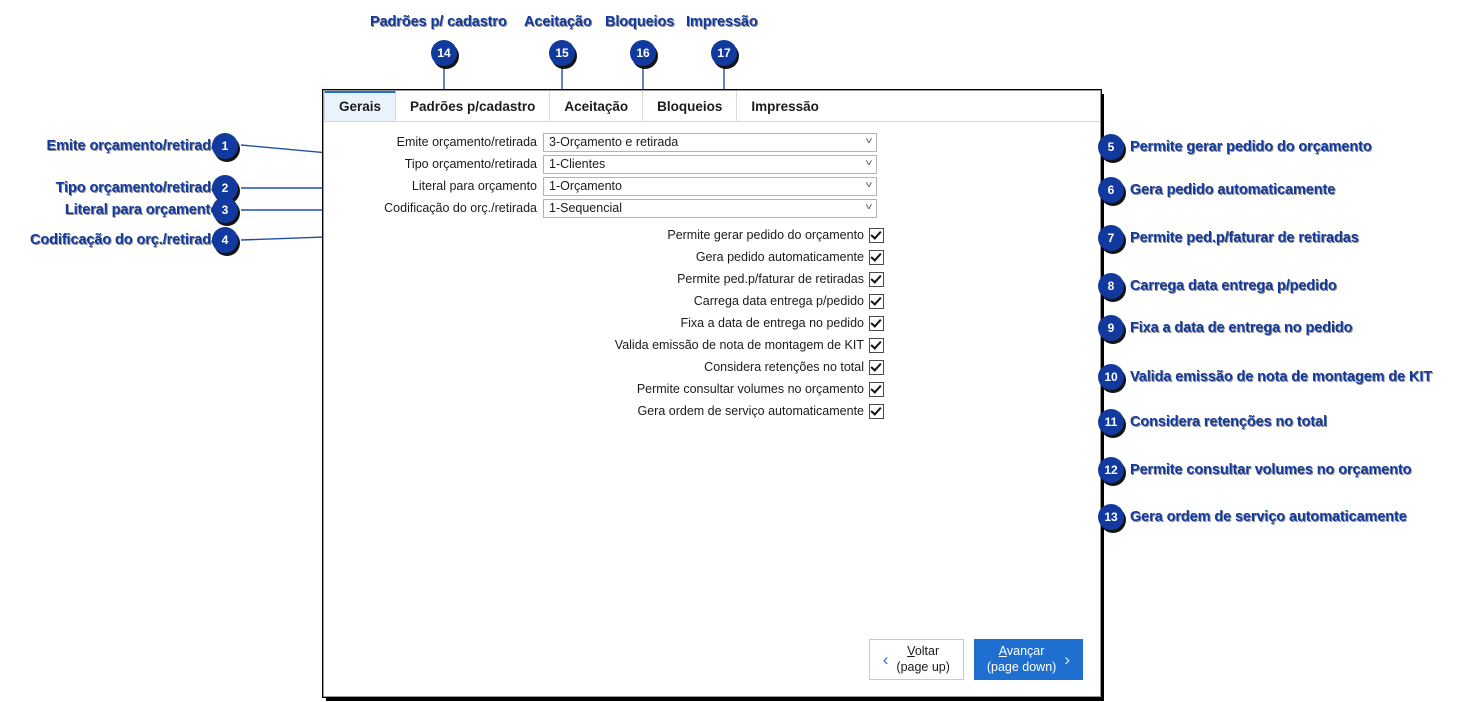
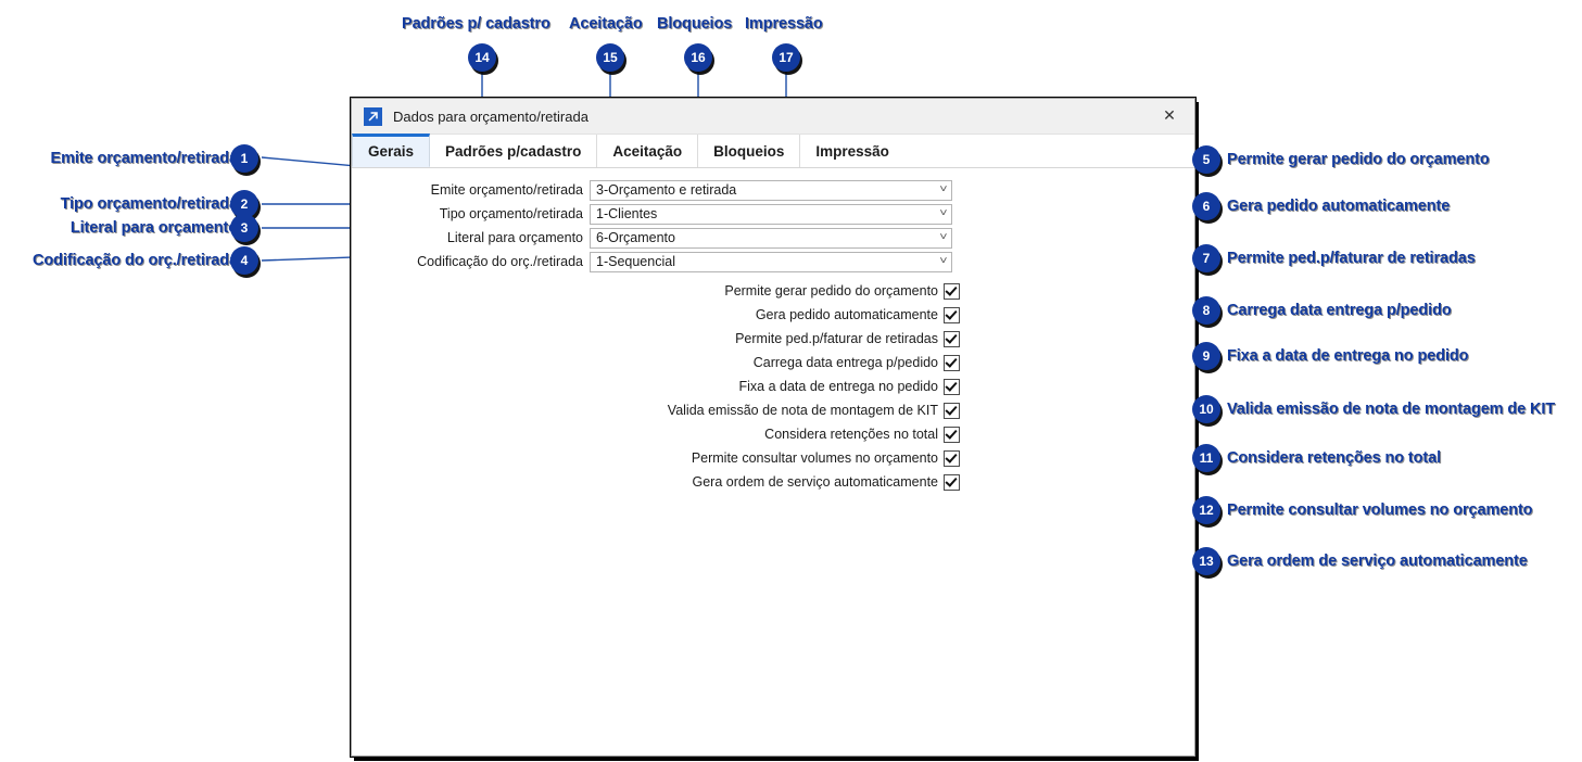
  Emite orçamento/retirad
  1
  Tipo orçamento/retirad
  2
  Literal para orçament
  3
  Codificação do orç./retirad
  4
  Padrões p/ cadastro
  14
  Aceitação
  15
  Bloqueios
  16
  Impressão
  17
  5
  Permite gerar pedido do orçamento
  6
  Gera pedido automaticamente
  7
  Permite ped.p/faturar de retiradas
  8
  Carrega data entrega p/pedido
  9
  Fixa a data de entrega no pedido
  10
  Valida emissão de nota de montagem de KIT
  11
  Considera retenções no total
  12
  Permite consultar volumes no orçamento
  13
  Gera ordem de serviço automaticamente
+ Dados para orçamento/retirada
+ ✕
  Gerais
  Padrões p/cadastro
  Aceitação
  Bloqueios
  Impressão
  Emite orçamento/retirada
  3-Orçamento e retirada
  ˅
  Tipo orçamento/retirada
  1-Clientes
  ˅
  Literal para orçamento
- 1-Orçamento
+ 6-Orçamento
  ˅
  Codificação do orç./retirada
  1-Sequencial
  ˅
  Permite gerar pedido do orçamento
  Gera pedido automaticamente
  Permite ped.p/faturar de retiradas
  Carrega data entrega p/pedido
  Fixa a data de entrega no pedido
  Valida emissão de nota de montagem de KIT
  Considera retenções no total
  Permite consultar volumes no orçamento
  Gera ordem de serviço automaticamente
- ‹
- Voltar
- (page up)
- Avançar
- (page down)
- ›
